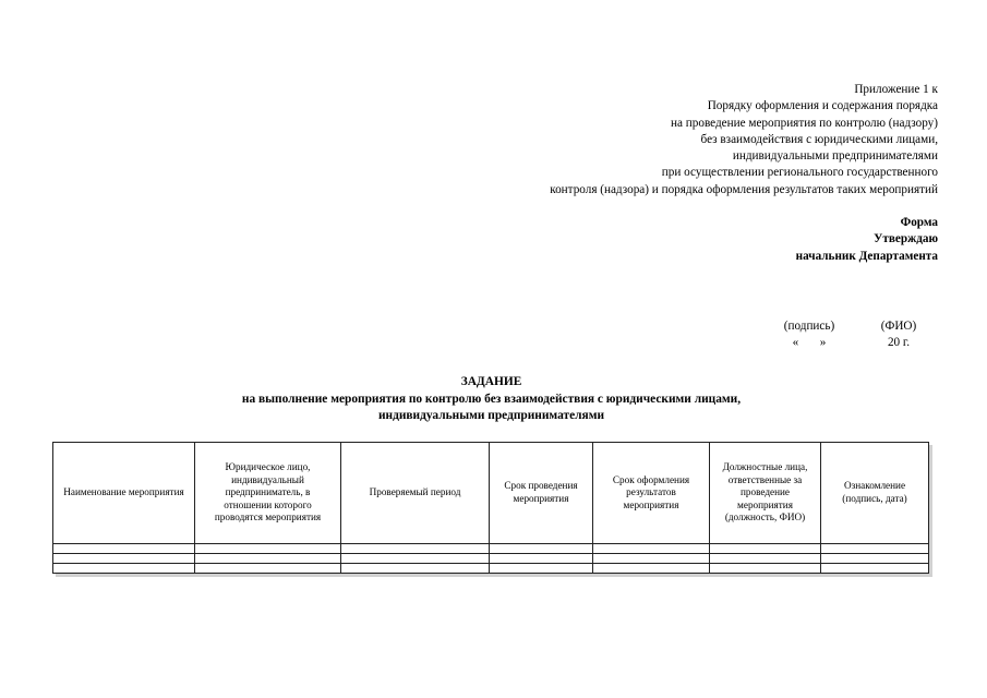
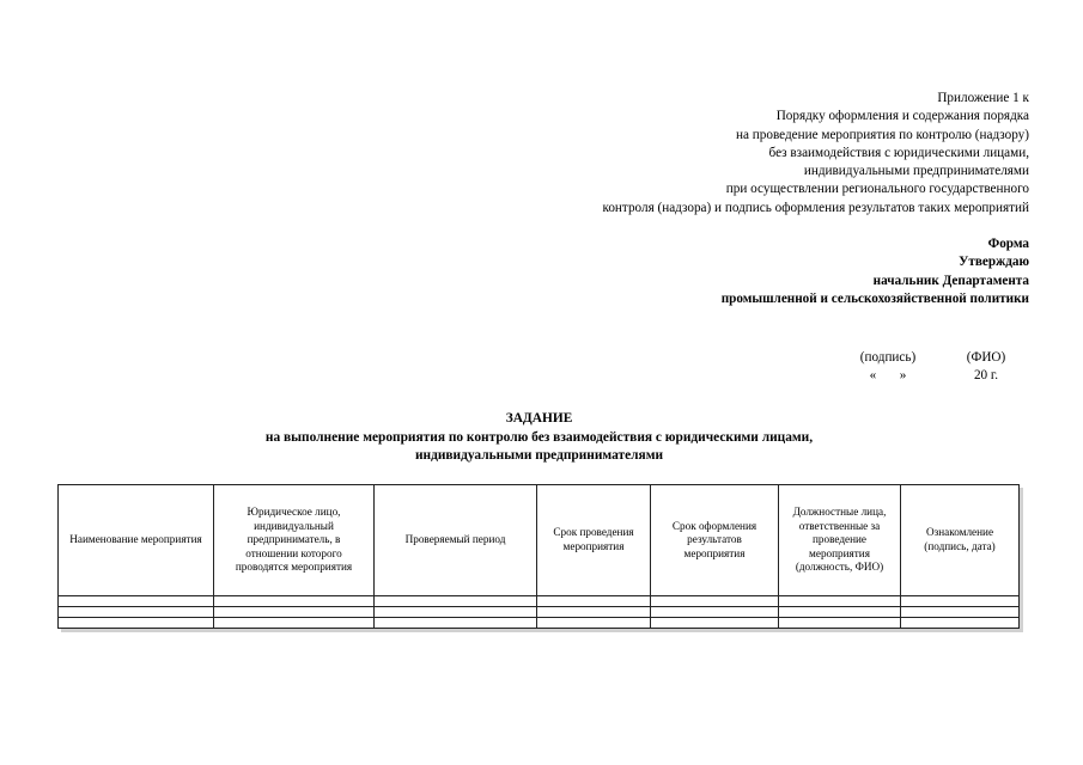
  Приложение 1 к
  Порядку оформления и содержания порядка
  на проведение мероприятия по контролю (надзору)
  без взаимодействия с юридическими лицами,
  индивидуальными предпринимателями
  при осуществлении регионального государственного
- контроля (надзора) и порядка оформления результатов таких мероприятий
+ контроля (надзора) и подпись оформления результатов таких мероприятий
  Форма
  Утверждаю
  начальник Департамента
+ промышленной и сельскохозяйственной политики
  (подпись)
  (ФИО)
  « »
  20 г.
  ЗАДАНИЕ
  на выполнение мероприятия по контролю без взаимодействия с юридическими лицами,
  индивидуальными предпринимателями
  Наименование мероприятия	Юридическое лицо, индивидуальный предприниматель, в отношении которого проводятся мероприятия	Проверяемый период	Срок проведения мероприятия	Срок оформления результатов мероприятия	Должностные лица, ответственные за проведение мероприятия (должность, ФИО)	Ознакомление (подпись, дата)
